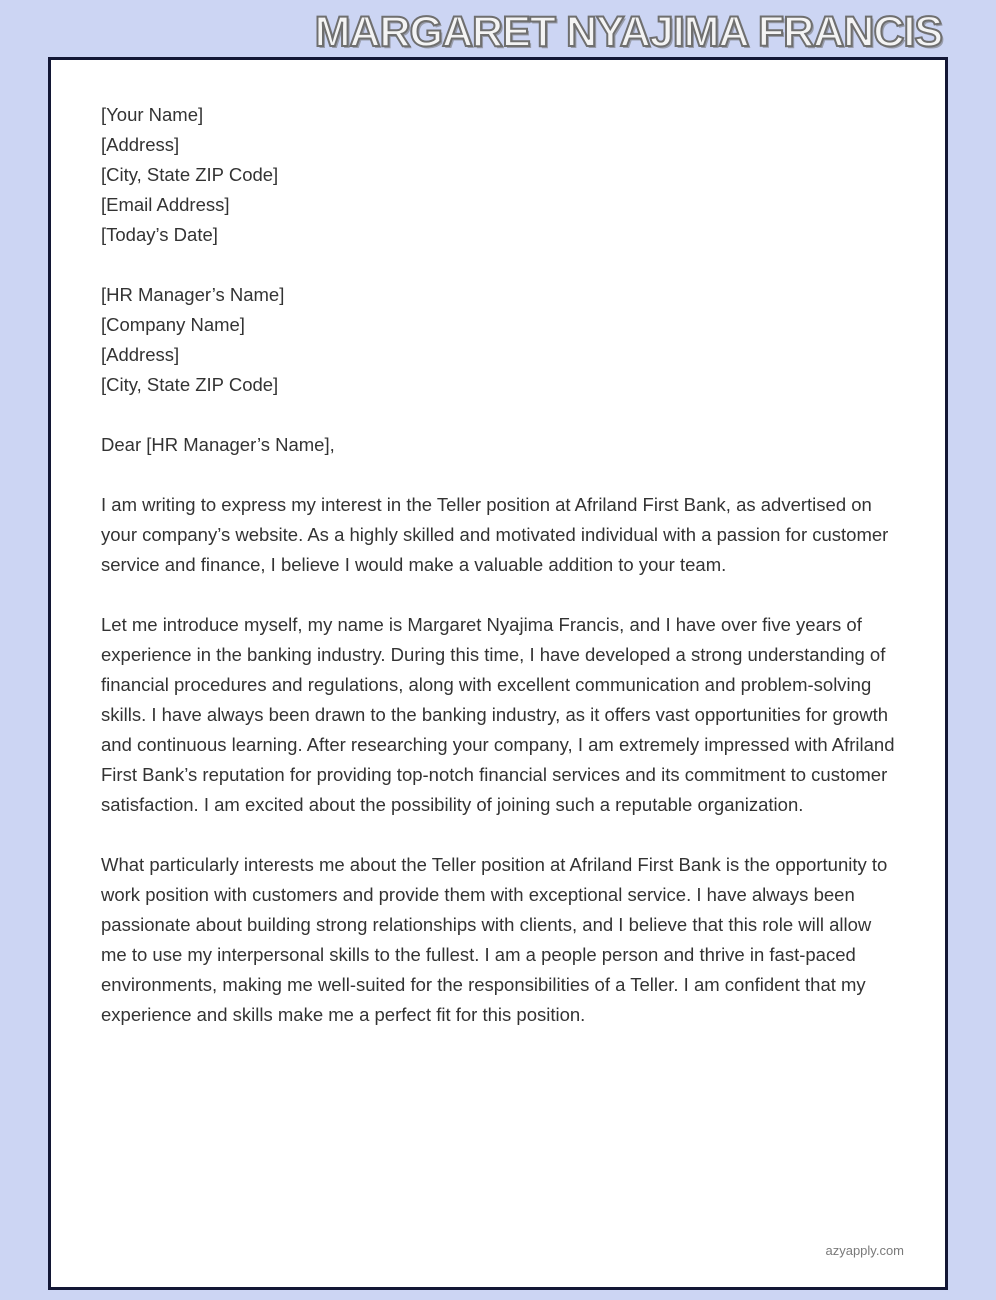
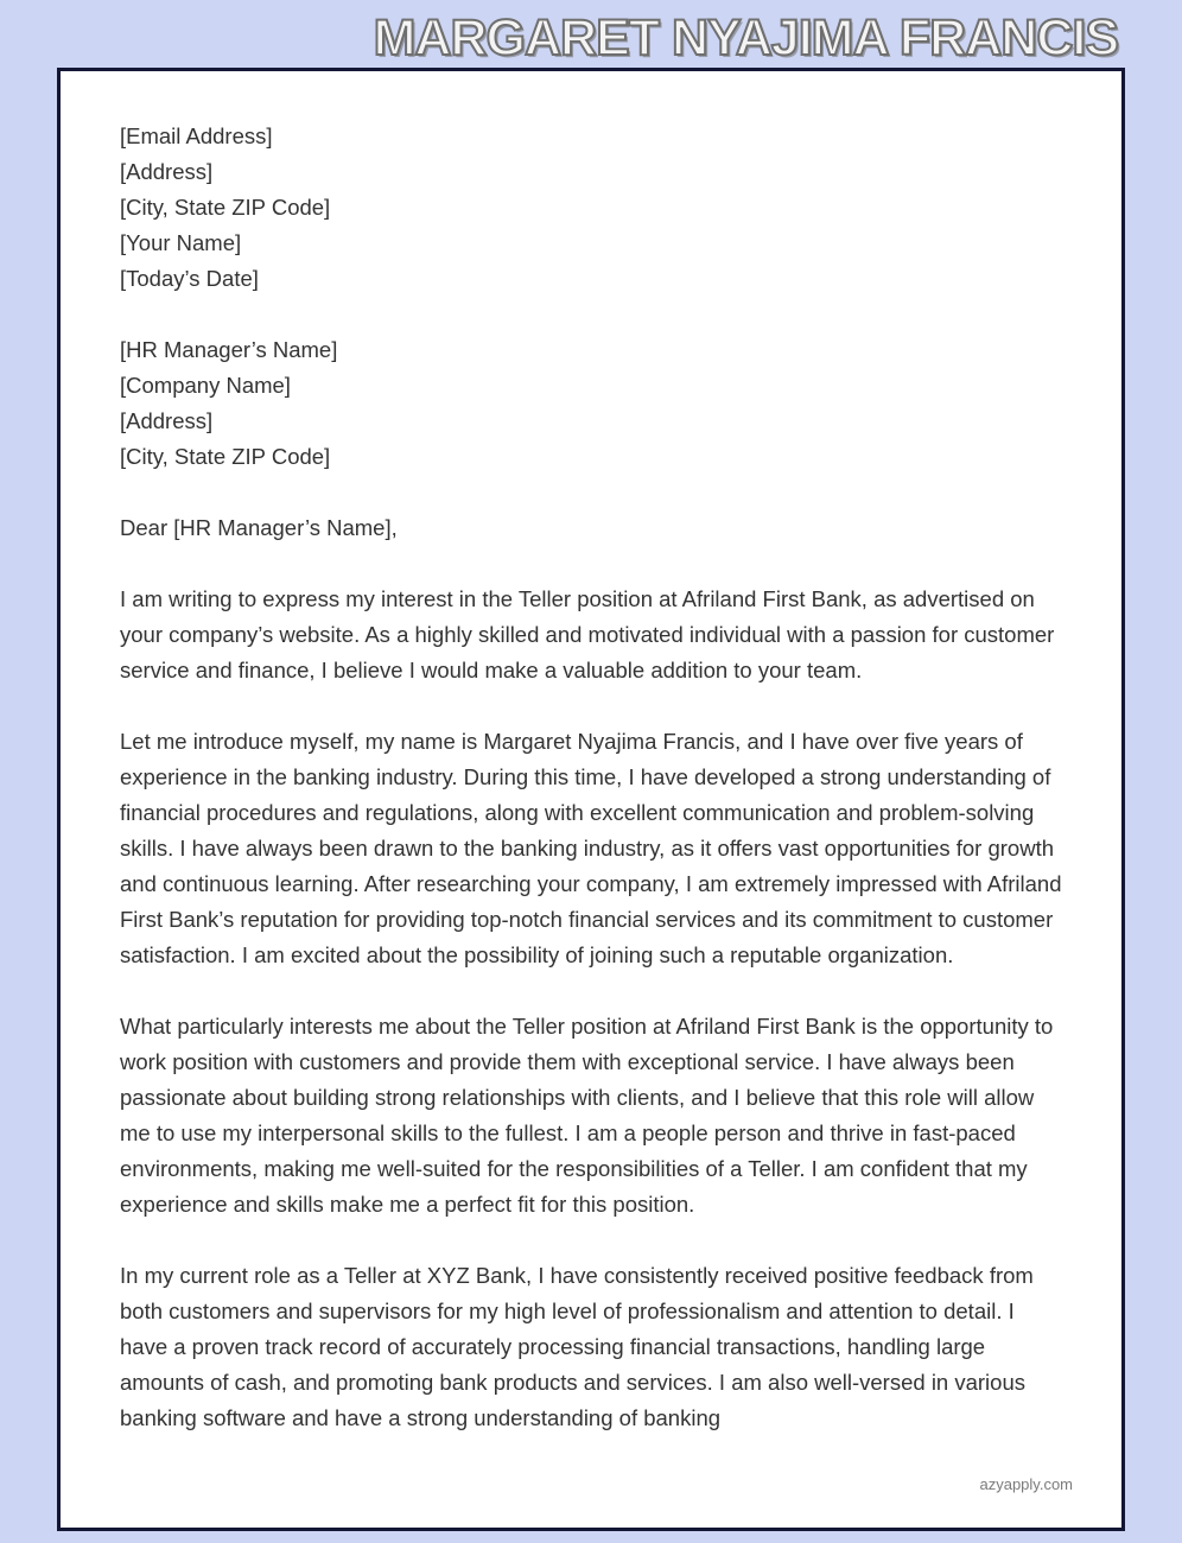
  MARGARET NYAJIMA FRANCIS
- [Your Name]
+ [Email Address]
  [Address]
  [City, State ZIP Code]
- [Email Address]
+ [Your Name]
  [Today’s Date]
  [HR Manager’s Name]
  [Company Name]
  [Address]
  [City, State ZIP Code]
  Dear [HR Manager’s Name],
  I am writing to express my interest in the Teller position at Afriland First Bank, as advertised on your company’s website. As a highly skilled and motivated individual with a passion for customer service and finance, I believe I would make a valuable addition to your team.
  Let me introduce myself, my name is Margaret Nyajima Francis, and I have over five years of experience in the banking industry. During this time, I have developed a strong understanding of financial procedures and regulations, along with excellent communication and problem-solving skills. I have always been drawn to the banking industry, as it offers vast opportunities for growth and continuous learning. After researching your company, I am extremely impressed with Afriland First Bank’s reputation for providing top-notch financial services and its commitment to customer satisfaction. I am excited about the possibility of joining such a reputable organization.
  What particularly interests me about the Teller position at Afriland First Bank is the opportunity to work position with customers and provide them with exceptional service. I have always been passionate about building strong relationships with clients, and I believe that this role will allow me to use my interpersonal skills to the fullest. I am a people person and thrive in fast-paced environments, making me well-suited for the responsibilities of a Teller. I am confident that my experience and skills make me a perfect fit for this position.
+ In my current role as a Teller at XYZ Bank, I have consistently received positive feedback from both customers and supervisors for my high level of professionalism and attention to detail. I have a proven track record of accurately processing financial transactions, handling large amounts of cash, and promoting bank products and services. I am also well-versed in various banking software and have a strong understanding of banking
  azyapply.com
